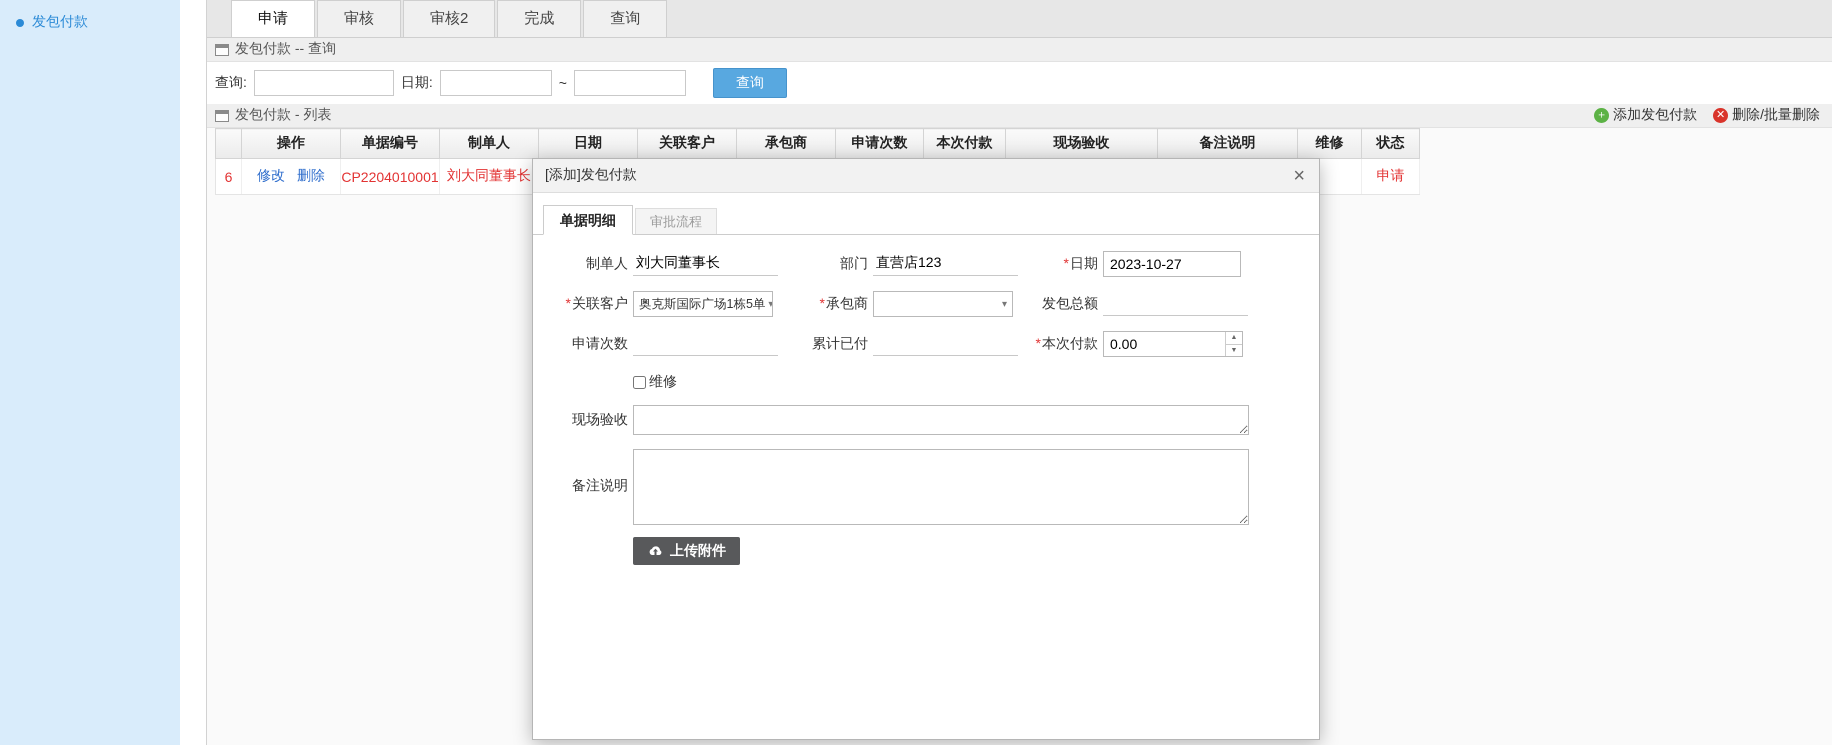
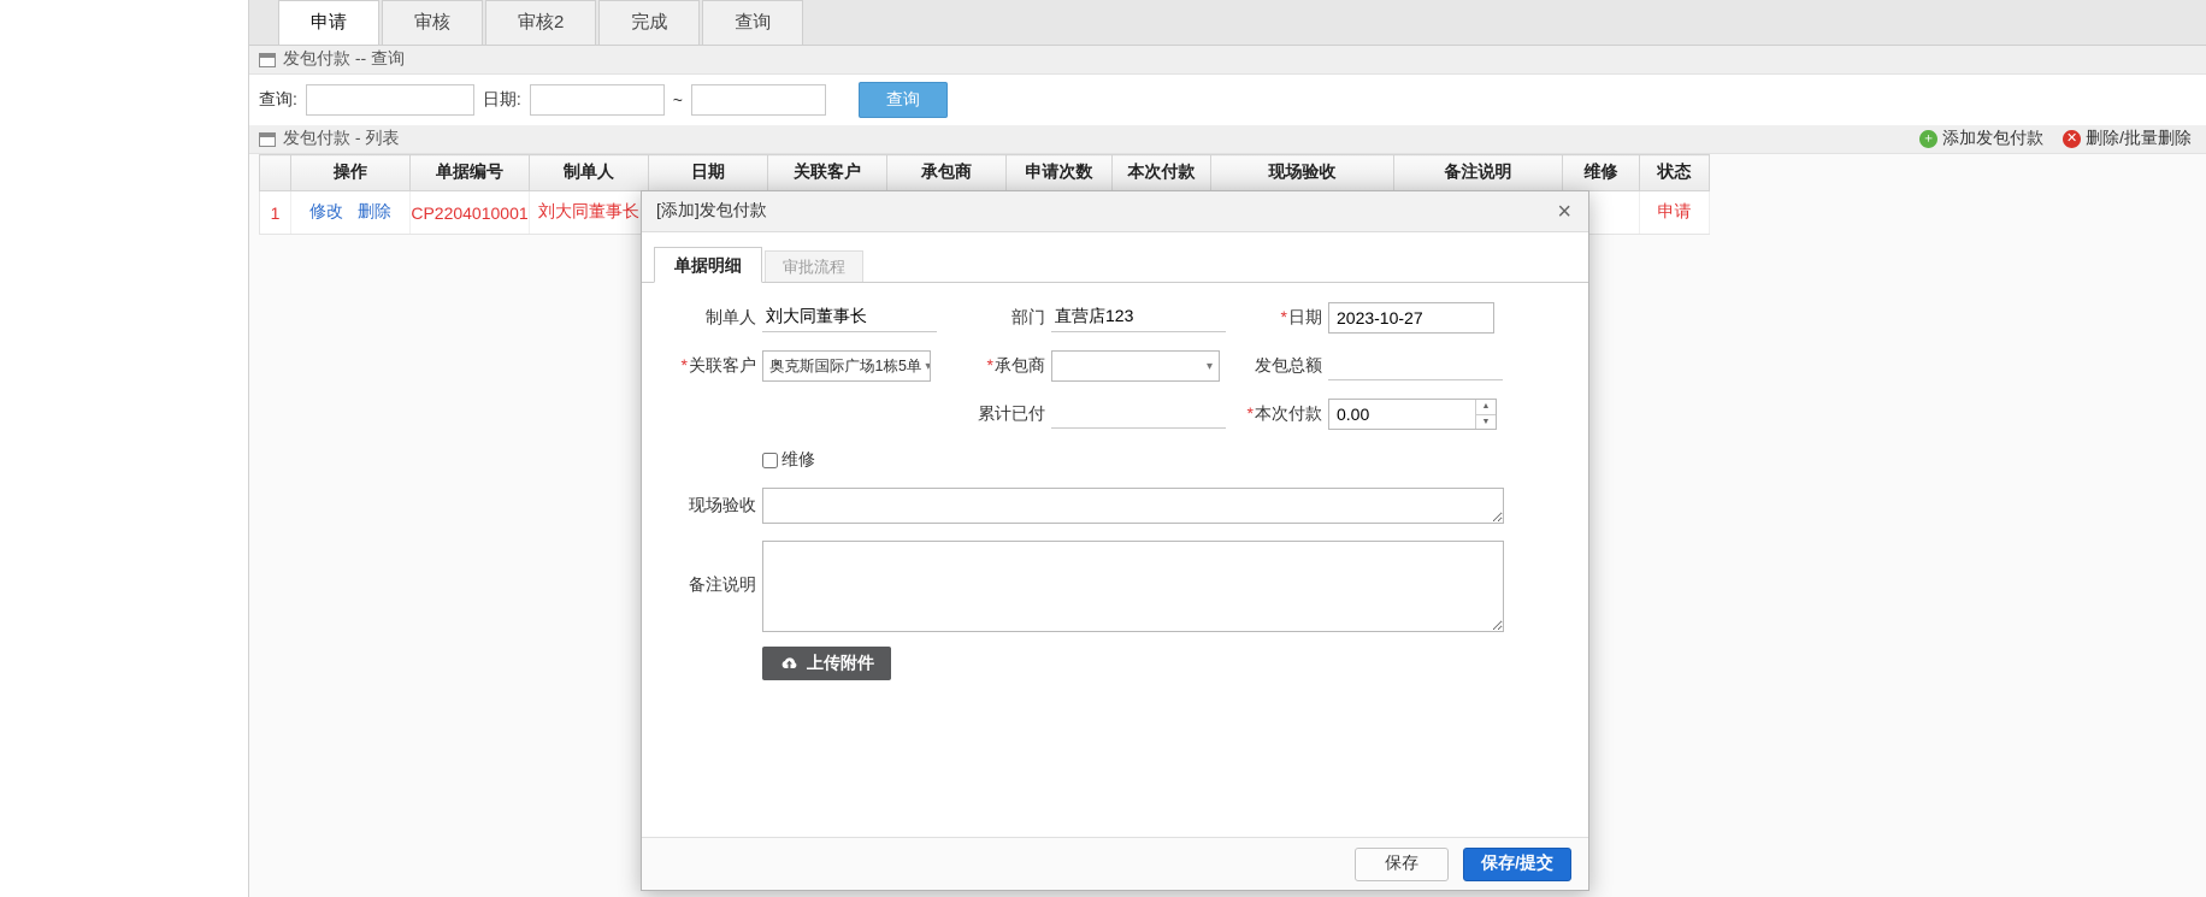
- 发包付款
  申请
  审核
  审核2
  完成
  查询
  发包付款 -- 查询
  查询:
  日期:
  ~
  查询
  发包付款 - 列表
  ＋
  添加发包付款
  ✕
  删除/批量删除
  	操作	单据编号	制单人	日期	关联客户	承包商	申请次数	本次付款	现场验收	备注说明	维修	状态
- 6	修改 删除	CP2204010001	刘大同董事长									申请
+ 1	修改 删除	CP2204010001	刘大同董事长									申请
  [添加]发包付款
  ×
  单据明细
  审批流程
  制单人
  刘大同董事长
  部门
  直营店123
  *日期
  2023-10-27
  *关联客户
  奥克斯国际广场1栋5单
  ▾
  *承包商
  ▾
  发包总额
- 申请次数
  累计已付
  *本次付款
  0.00
  维修
  现场验收
  备注说明
  上传附件
+ 保存
+ 保存/提交
